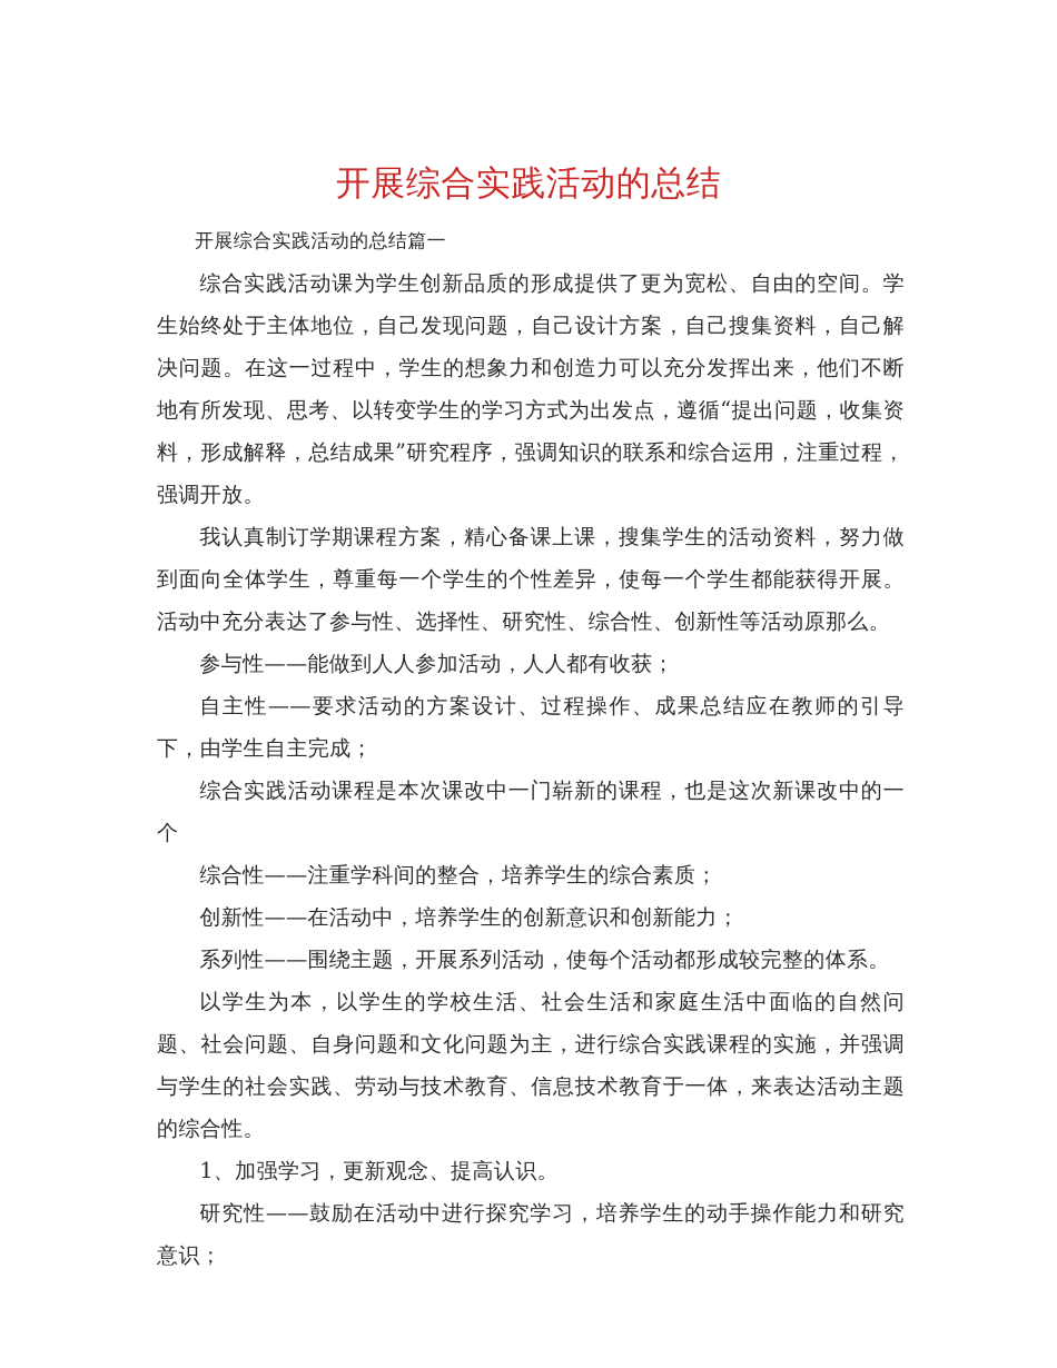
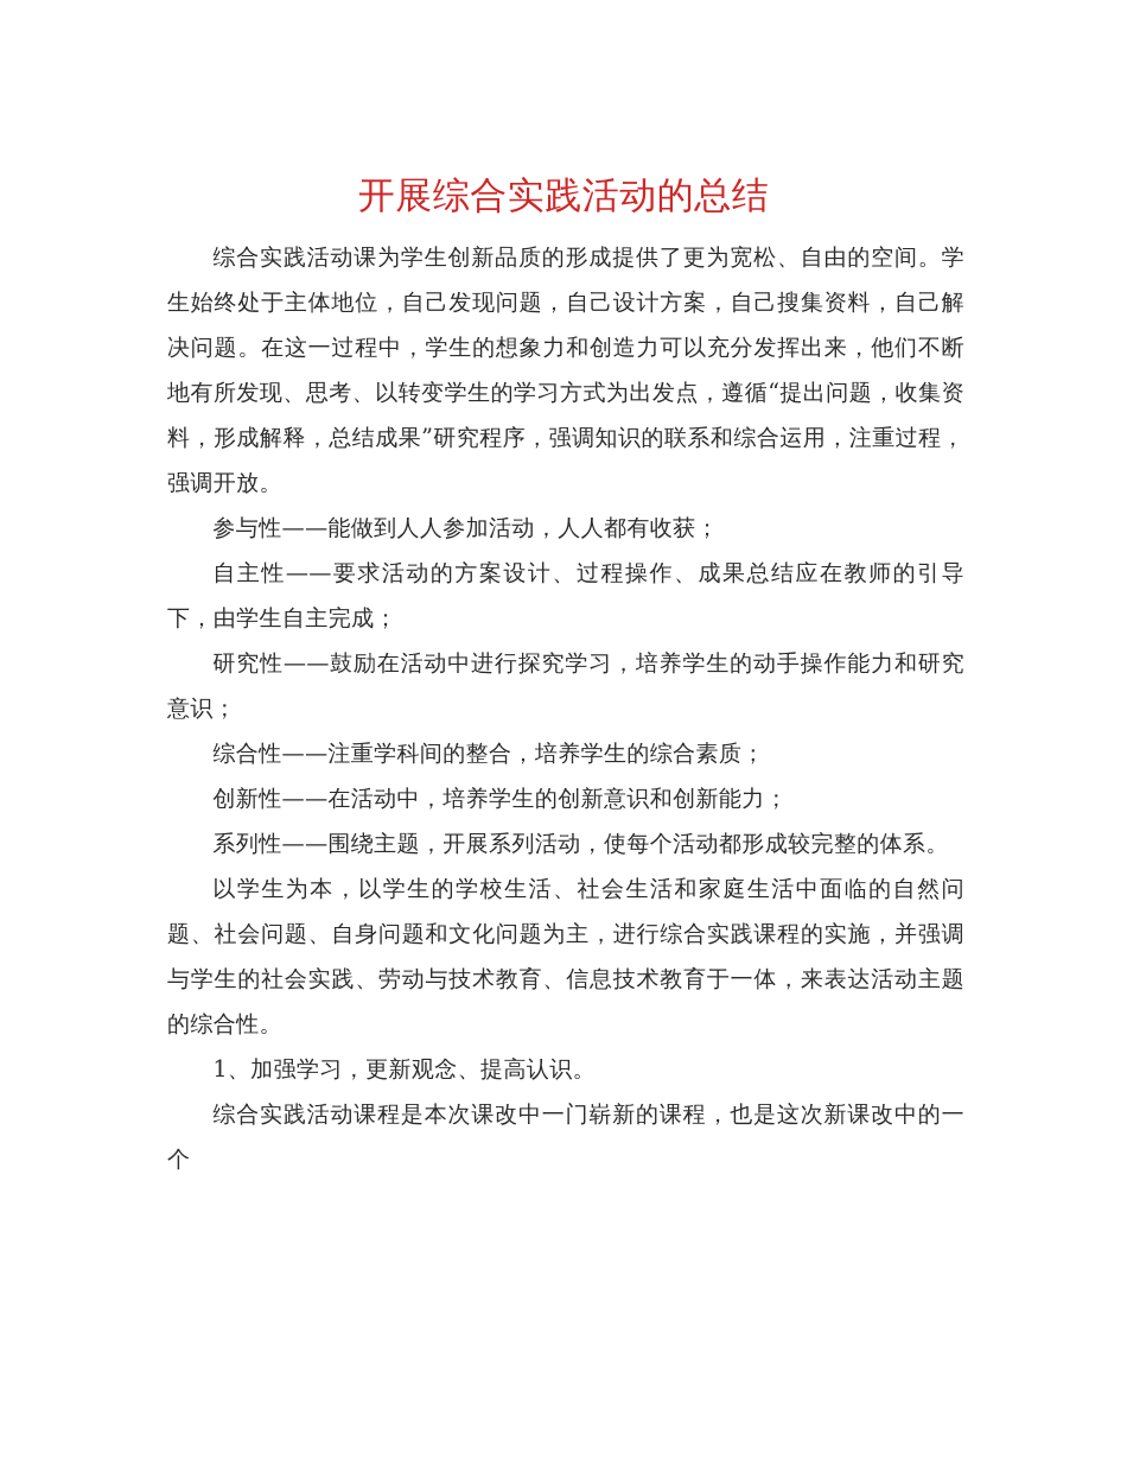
  开展综合实践活动的总结
- 开展综合实践活动的总结篇一
  综合实践活动课为学生创新品质的形成提供了更为宽松、自由的空间。学生始终处于主体地位，自己发现问题，自己设计方案，自己搜集资料，自己解决问题。在这一过程中，学生的想象力和创造力可以充分发挥出来，他们不断地有所发现、思考、以转变学生的学习方式为出发点，遵循“提出问题，收集资料，形成解释，总结成果”研究程序，强调知识的联系和综合运用，注重过程，强调开放。
- 我认真制订学期课程方案，精心备课上课，搜集学生的活动资料，努力做到面向全体学生，尊重每一个学生的个性差异，使每一个学生都能获得开展。活动中充分表达了参与性、选择性、研究性、综合性、创新性等活动原那么。
  参与性——能做到人人参加活动，人人都有收获；
  自主性——要求活动的方案设计、过程操作、成果总结应在教师的引导下，由学生自主完成；
- 综合实践活动课程是本次课改中一门崭新的课程，也是这次新课改中的一个
+ 研究性——鼓励在活动中进行探究学习，培养学生的动手操作能力和研究意识；
  综合性——注重学科间的整合，培养学生的综合素质；
  创新性——在活动中，培养学生的创新意识和创新能力；
  系列性——围绕主题，开展系列活动，使每个活动都形成较完整的体系。
  以学生为本，以学生的学校生活、社会生活和家庭生活中面临的自然问题、社会问题、自身问题和文化问题为主，进行综合实践课程的实施，并强调与学生的社会实践、劳动与技术教育、信息技术教育于一体，来表达活动主题的综合性。
  1、加强学习，更新观念、提高认识。
- 研究性——鼓励在活动中进行探究学习，培养学生的动手操作能力和研究意识；
+ 综合实践活动课程是本次课改中一门崭新的课程，也是这次新课改中的一个
